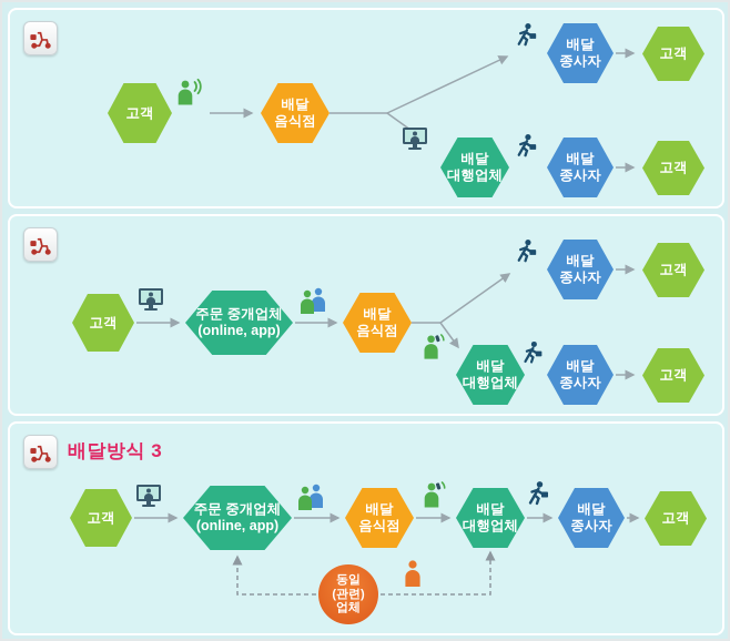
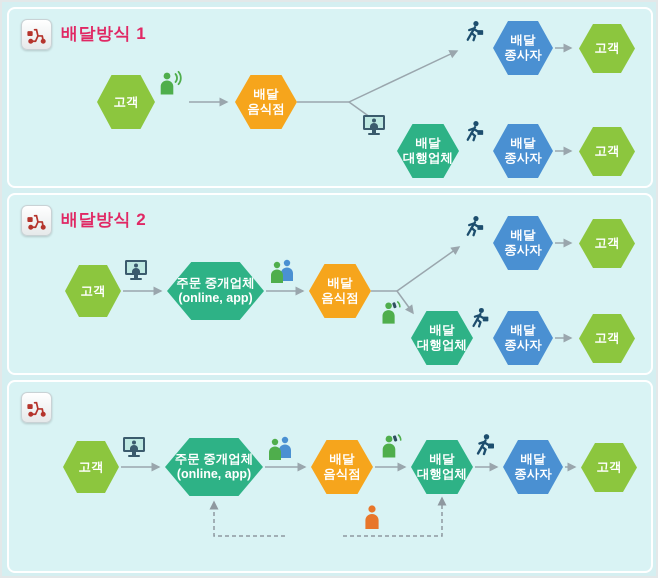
+ 배달방식 1
  고객
  배달 음식점
  배달 종사자
  고객
  배달 대행업체
  배달 종사자
  고객
+ 배달방식 2
  고객
  주문 중개업체 (online, app)
  배달 음식점
  배달 종사자
  고객
  배달 대행업체
  배달 종사자
  고객
- 배달방식 3
  고객
  주문 중개업체 (online, app)
  배달 음식점
  배달 대행업체
  배달 종사자
  고객
- 동일 (관련) 업체
